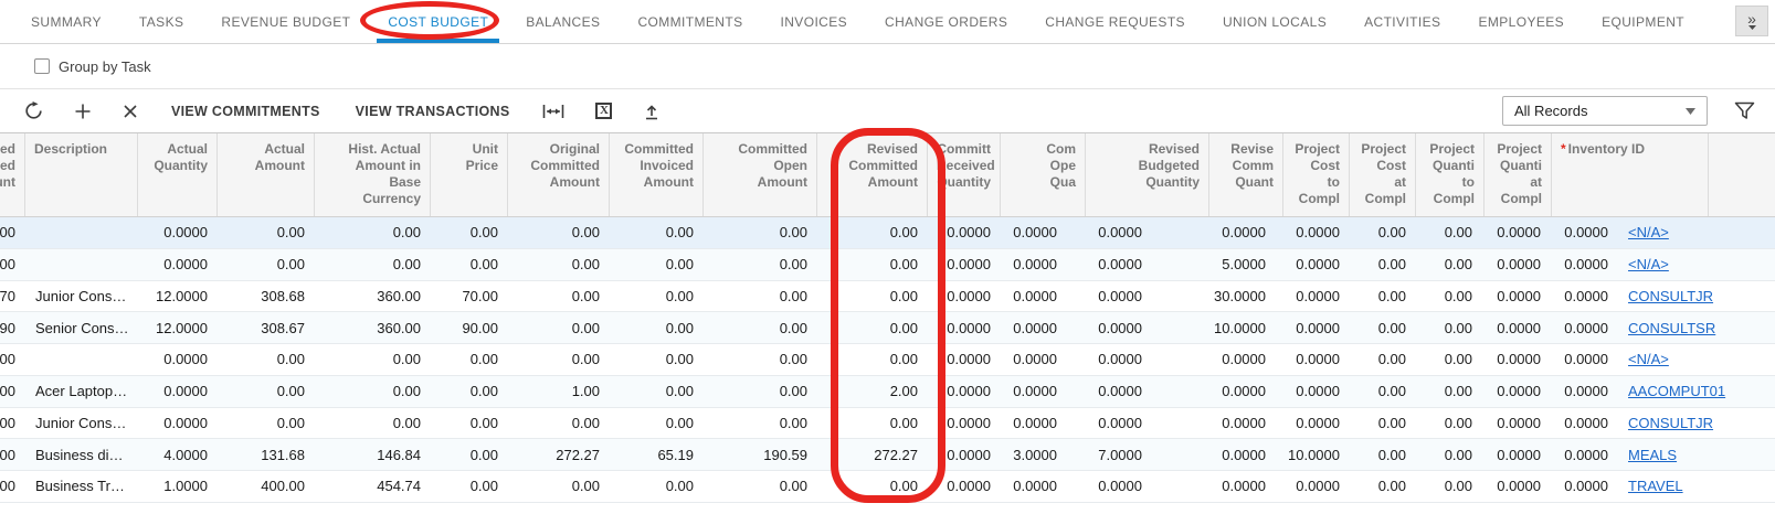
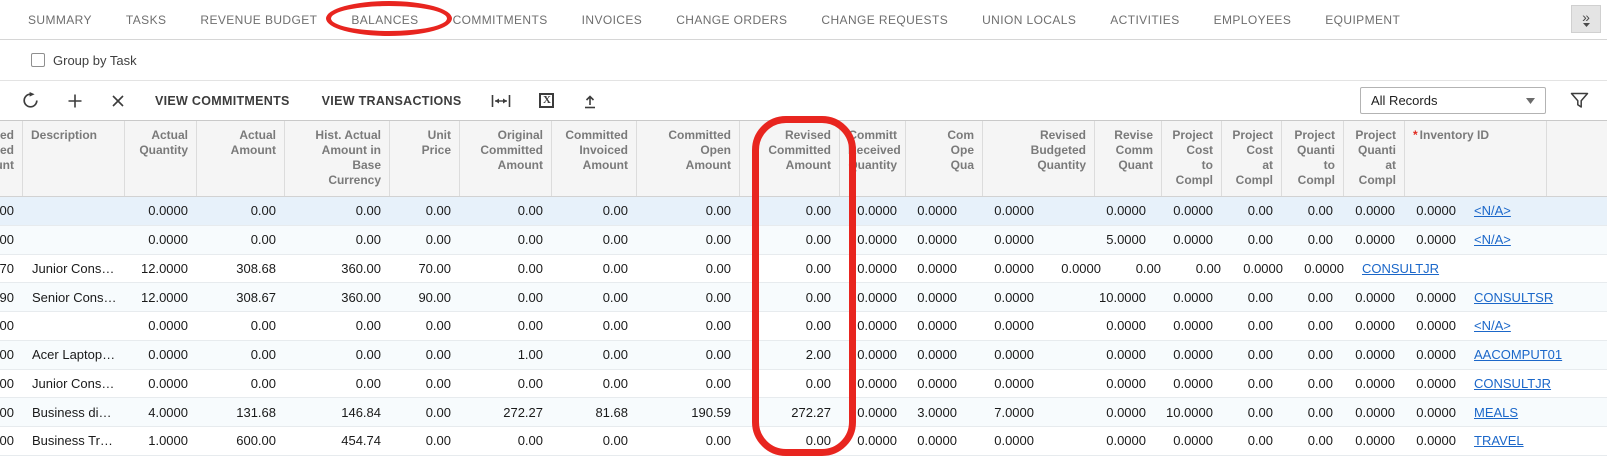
  SUMMARY
  TASKS
  REVENUE BUDGET
- COST BUDGET
  BALANCES
  COMMITMENTS
  INVOICES
  CHANGE ORDERS
  CHANGE REQUESTS
  UNION LOCALS
  ACTIVITIES
  EMPLOYEES
  EQUIPMENT
  »
  Group by Task
  VIEW COMMITMENTS
  VIEW TRANSACTIONS
  X
  All Records
  Description
  Actual
  Quantity
  Actual
  Amount
  Hist. Actual
  Amount in
  Base
  Currency
  Unit
  Price
  Original
  Committed
  Amount
  Committed
  Invoiced
  Amount
  Committed
  Open
  Amount
  Revised
  Committed
  Amount
  Committ
  Received
  Quantity
  Com
  Ope
  Qua
  Revised
  Budgeted
  Quantity
  Revise
  Comm
  Quant
  Project
  Cost
  to
  Compl
  Project
  Cost
  at
  Compl
  Project
  Quanti
  to
  Compl
  Project
  Quanti
  at
  Compl
  * Inventory ID
  00
  0.0000
  0.00
  0.00
  0.00
  0.00
  0.00
  0.00
  0.00
  0.0000
  0.0000
  0.0000
  0.0000
  0.0000
  0.00
  0.00
  0.0000
  0.0000
  <N/A>
  00
  0.0000
  0.00
  0.00
  0.00
  0.00
  0.00
  0.00
  0.00
  0.0000
  0.0000
  0.0000
  5.0000
  0.0000
  0.00
  0.00
  0.0000
  0.0000
  <N/A>
  70
  Junior Cons…
  12.0000
  308.68
  360.00
  70.00
  0.00
  0.00
  0.00
  0.00
  0.0000
  0.0000
  0.0000
- 30.0000
  0.0000
  0.00
  0.00
  0.0000
  0.0000
  CONSULTJR
  90
  Senior Cons…
  12.0000
  308.67
  360.00
  90.00
  0.00
  0.00
  0.00
  0.00
  0.0000
  0.0000
  0.0000
  10.0000
  0.0000
  0.00
  0.00
  0.0000
  0.0000
  CONSULTSR
  00
  0.0000
  0.00
  0.00
  0.00
  0.00
  0.00
  0.00
  0.00
  0.0000
  0.0000
  0.0000
  0.0000
  0.0000
  0.00
  0.00
  0.0000
  0.0000
  <N/A>
  00
  Acer Laptop…
  0.0000
  0.00
  0.00
  0.00
  1.00
  0.00
  0.00
  2.00
  0.0000
  0.0000
  0.0000
  0.0000
  0.0000
  0.00
  0.00
  0.0000
  0.0000
  AACOMPUT01
  00
  Junior Cons…
  0.0000
  0.00
  0.00
  0.00
  0.00
  0.00
  0.00
  0.00
  0.0000
  0.0000
  0.0000
  0.0000
  0.0000
  0.00
  0.00
  0.0000
  0.0000
  CONSULTJR
  00
  Business di…
  4.0000
  131.68
  146.84
  0.00
  272.27
- 65.19
+ 81.68
  190.59
  272.27
  0.0000
  3.0000
  7.0000
  0.0000
  10.0000
  0.00
  0.00
  0.0000
  0.0000
  MEALS
  00
  Business Tr…
  1.0000
- 400.00
+ 600.00
  454.74
  0.00
  0.00
  0.00
  0.00
  0.00
  0.0000
  0.0000
  0.0000
  0.0000
  0.0000
  0.00
  0.00
  0.0000
  0.0000
  TRAVEL
